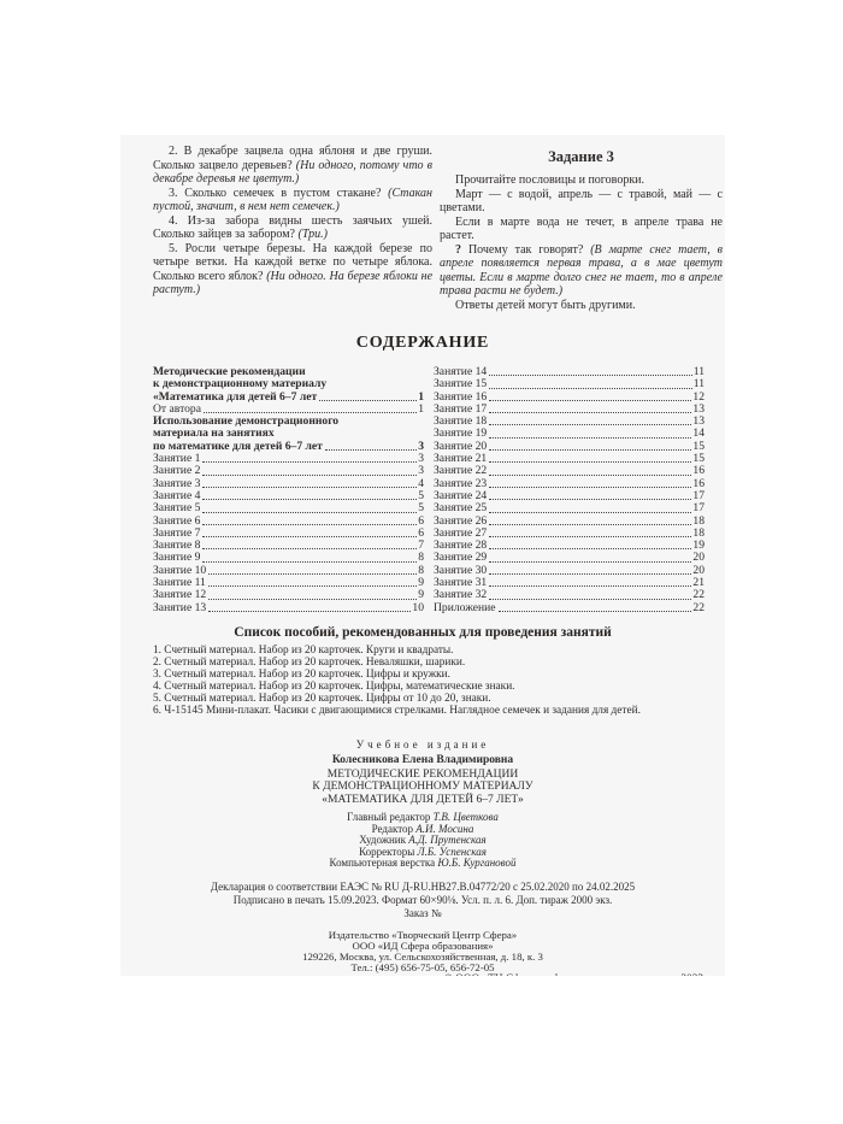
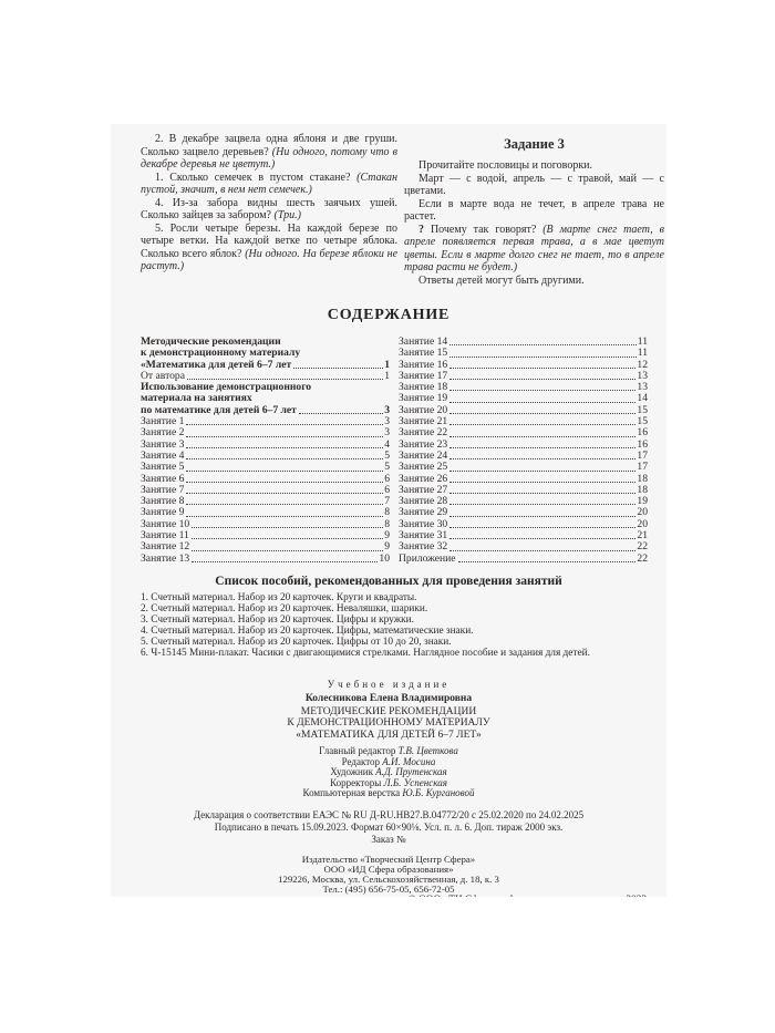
  2. В декабре зацвела одна яблоня и две груши. Сколько зацвело деревьев? (Ни одного, потому что в декабре деревья не цветут.)
- 3. Сколько семечек в пустом стакане? (Стакан пустой, значит, в нем нет семечек.)
+ 1. Сколько семечек в пустом стакане? (Стакан пустой, значит, в нем нет семечек.)
  4. Из-за забора видны шесть заячьих ушей. Сколько зайцев за забором? (Три.)
  5. Росли четыре березы. На каждой березе по четыре ветки. На каждой ветке по четыре яблока. Сколько всего яблок? (Ни одного. На березе яблоки не растут.)
  Задание 3
  Прочитайте пословицы и поговорки.
  Март — с водой, апрель — с травой, май — с цветами.
  Если в марте вода не течет, в апреле трава не растет.
  ? Почему так говорят? (В марте снег тает, в апреле появляется первая трава, а в мае цветут цветы. Если в марте долго снег не тает, то в апреле трава расти не будет.)
  Ответы детей могут быть другими.
  СОДЕРЖАНИЕ
  Методические рекомендации
  к демонстрационному материалу
  «Математика для детей 6–7 лет
  1
  От автора
  1
  Использование демонстрационного
  материала на занятиях
  по математике для детей 6–7 лет
  3
  Занятие 1
  3
  Занятие 2
  3
  Занятие 3
  4
  Занятие 4
  5
  Занятие 5
  5
  Занятие 6
  6
  Занятие 7
  6
  Занятие 8
  7
  Занятие 9
  8
  Занятие 10
  8
  Занятие 11
  9
  Занятие 12
  9
  Занятие 13
  10
  Занятие 14
  11
  Занятие 15
  11
  Занятие 16
  12
  Занятие 17
  13
  Занятие 18
  13
  Занятие 19
  14
  Занятие 20
  15
  Занятие 21
  15
  Занятие 22
  16
  Занятие 23
  16
  Занятие 24
  17
  Занятие 25
  17
  Занятие 26
  18
  Занятие 27
  18
  Занятие 28
  19
  Занятие 29
  20
  Занятие 30
  20
  Занятие 31
  21
  Занятие 32
  22
  Приложение
  22
  Список пособий, рекомендованных для проведения занятий
  1. Счетный материал. Набор из 20 карточек. Круги и квадраты.
  2. Счетный материал. Набор из 20 карточек. Неваляшки, шарики.
  3. Счетный материал. Набор из 20 карточек. Цифры и кружки.
  4. Счетный материал. Набор из 20 карточек. Цифры, математические знаки.
  5. Счетный материал. Набор из 20 карточек. Цифры от 10 до 20, знаки.
- 6. Ч-15145 Мини-плакат. Часики с двигающимися стрелками. Наглядное семечек и задания для детей.
+ 6. Ч-15145 Мини-плакат. Часики с двигающимися стрелками. Наглядное пособие и задания для детей.
  Учебное издание
  Колесникова Елена Владимировна
  МЕТОДИЧЕСКИЕ РЕКОМЕНДАЦИИ
  К ДЕМОНСТРАЦИОННОМУ МАТЕРИАЛУ
  «МАТЕМАТИКА ДЛЯ ДЕТЕЙ 6–7 ЛЕТ»
  Главный редактор Т.В. Цветкова
  Редактор А.И. Мосина
  Художник А.Д. Прутенская
  Корректоры Л.Б. Успенская
  Компьютерная верстка Ю.Б. Кургановой
  Декларация о соответствии ЕАЭС № RU Д-RU.НВ27.В.04772/20 с 25.02.2020 по 24.02.2025
  Подписано в печать 15.09.2023. Формат 60×90⅛. Усл. п. л. 6. Доп. тираж 2000 экз.
  Заказ №
  Издательство «Творческий Центр Сфера»
  ООО «ИД Сфера образования»
  129226, Москва, ул. Сельскохозяйственная, д. 18, к. 3
  Тел.: (495) 656-75-05, 656-72-05
